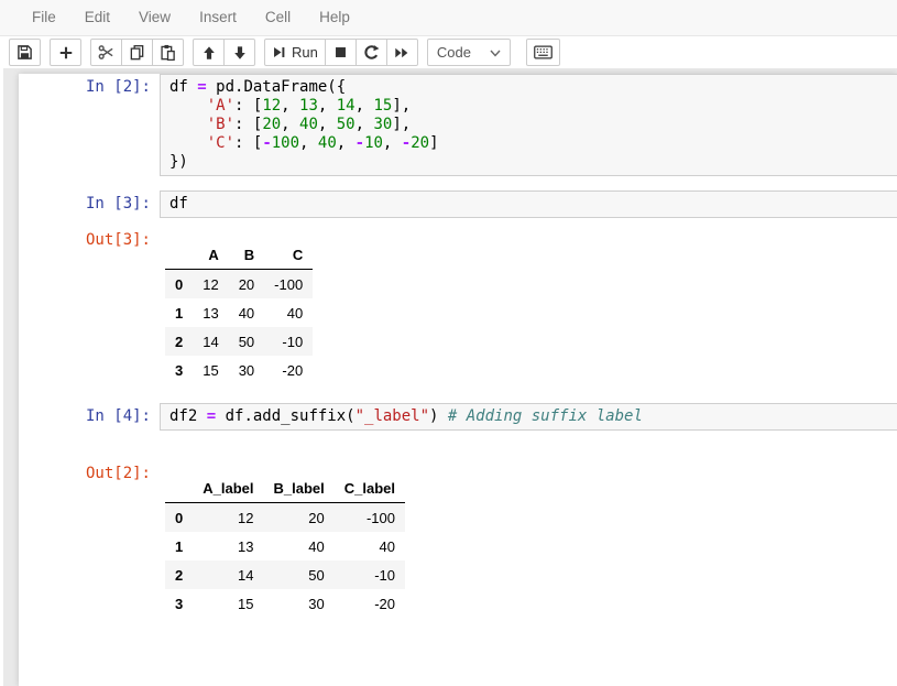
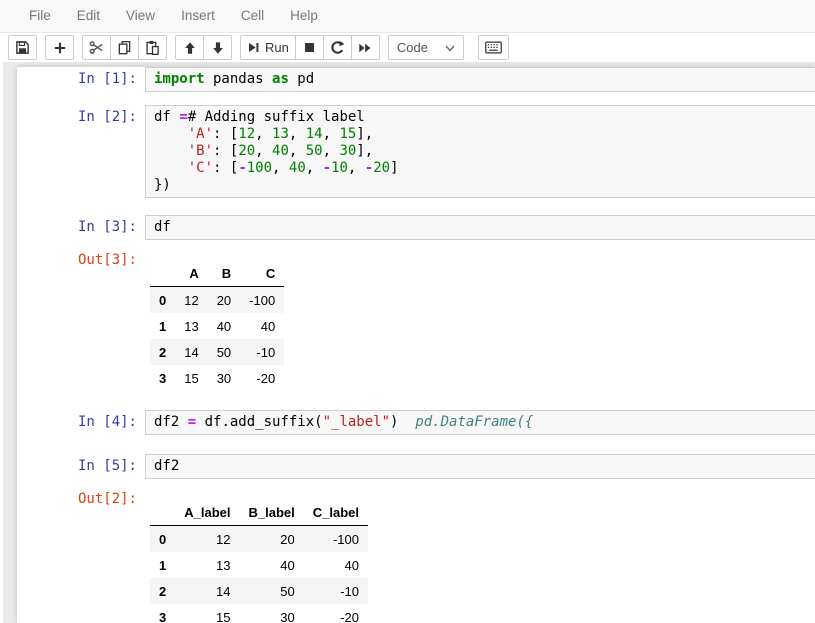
  File
  Edit
  View
  Insert
  Cell
  Help
  Run
  Code
+ In [1]:
+ import pandas as pd
  In [2]:
- df = pd.DataFrame({
+ df =# Adding suffix label
  'A': [12, 13, 14, 15],
  'B': [20, 40, 50, 30],
  'C': [-100, 40, -10, -20]
  })
  In [3]:
  df
  Out[3]:
  	A	B	C
  0	12	20	-100
  1	13	40	40
  2	14	50	-10
  3	15	30	-20
  In [4]:
- df2 = df.add_suffix("_label") # Adding suffix label
+ df2 = df.add_suffix("_label") pd.DataFrame({
+ In [5]:
+ df2
  Out[2]:
  	A_label	B_label	C_label
  0	12	20	-100
  1	13	40	40
  2	14	50	-10
  3	15	30	-20
